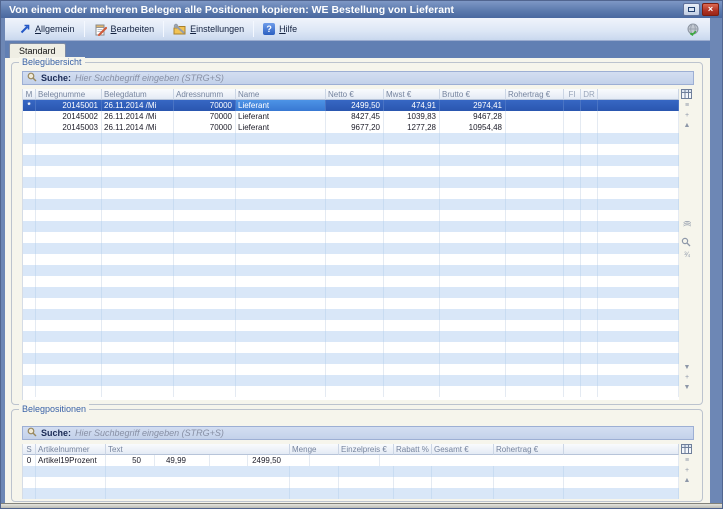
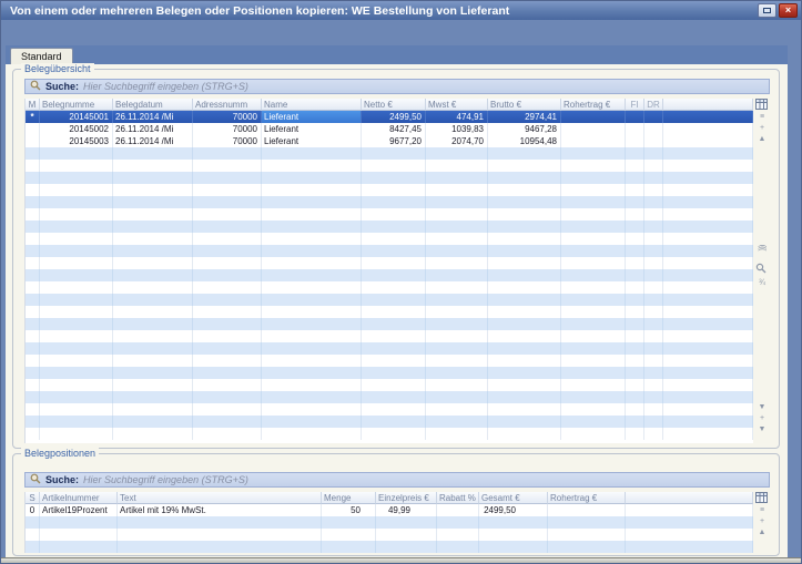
- Von einem oder mehreren Belegen alle Positionen kopieren: WE Bestellung von Lieferant
+ Von einem oder mehreren Belegen oder Positionen kopieren: WE Bestellung von Lieferant
  ×
- Allgemein
- Bearbeiten
- Einstellungen
- ?
- Hilfe
  Standard
  Belegübersicht
  Suche:
  Hier Suchbegriff eingeben (STRG+S)
  M
  Belegnumme
  Belegdatum
  Adressnumm
  Name
  Netto €
  Mwst €
  Brutto €
  Rohertrag €
  FI
  DR
  *
  20145001
  26.11.2014 /Mi
  70000
  Lieferant
  2499,50
  474,91
  2974,41
  20145002
  26.11.2014 /Mi
  70000
  Lieferant
  8427,45
  1039,83
  9467,28
  20145003
  26.11.2014 /Mi
  70000
  Lieferant
  9677,20
- 1277,28
+ 2074,70
  10954,48
  Belegpositionen
  Suche:
  Hier Suchbegriff eingeben (STRG+S)
  S
  Artikelnummer
  Text
  Menge
  Einzelpreis €
  Rabatt %
  Gesamt €
  Rohertrag €
  0
  Artikel19Prozent
+ Artikel mit 19% MwSt.
  50
  49,99
  2499,50
